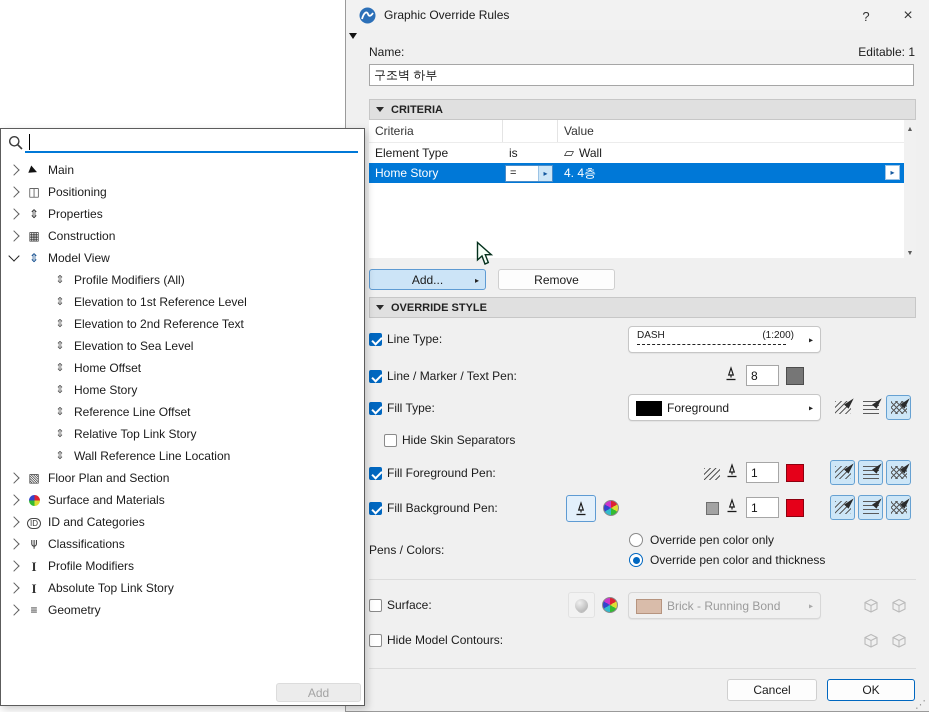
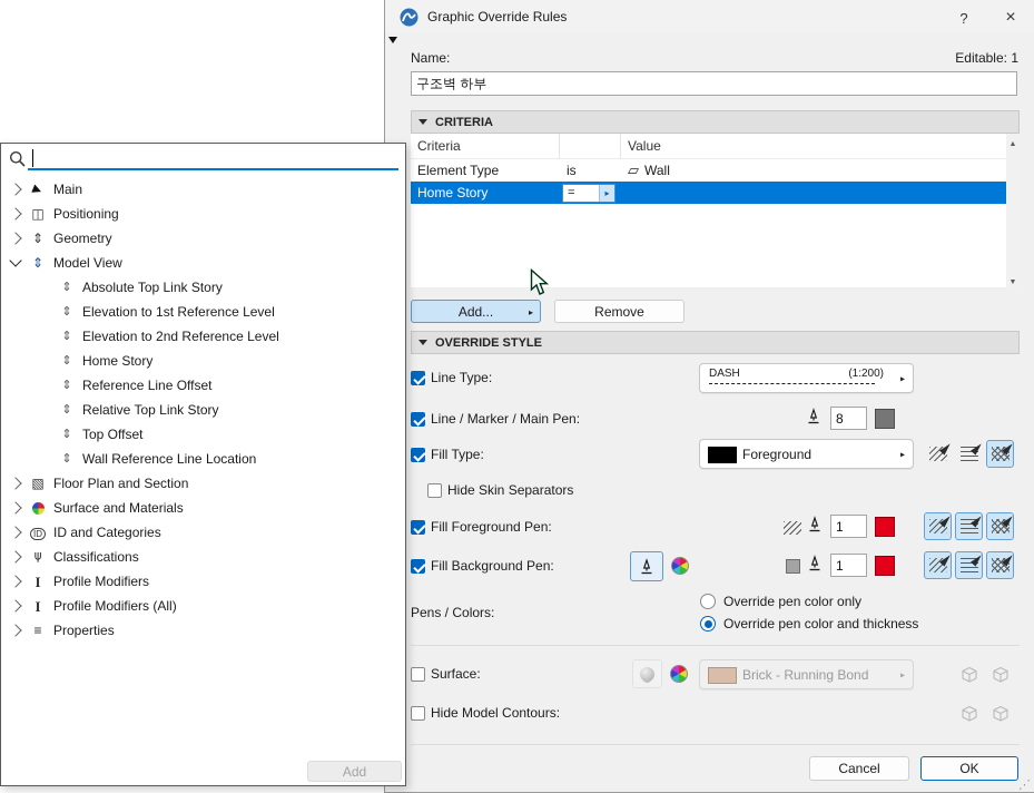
  Graphic Override Rules
  ?
  ×
  Name:
  Editable: 1
  구조벽 하부
  CRITERIA
  Criteria
  Value
  Element Type
  is
  ▱
  Wall
  Home Story
  =
- 4. 4층
  Add...
  ▸
  Remove
  OVERRIDE STYLE
  Line Type:
  DASH
  (1:200)
  ▸
- Line / Marker / Text Pen:
+ Line / Marker / Main Pen:
  8
  Fill Type:
  Foreground
  ▸
  Hide Skin Separators
  Fill Foreground Pen:
  1
  Fill Background Pen:
  1
  Pens / Colors:
  Override pen color only
  Override pen color and thickness
  Surface:
  Brick - Running Bond
  ▸
  Hide Model Contours:
  Cancel
  OK
  ⋰
  Main
  Positioning
- Properties
+ Geometry
- Construction
  Model View
- Profile Modifiers (All)
+ Absolute Top Link Story
  Elevation to 1st Reference Level
- Elevation to 2nd Reference Text
+ Elevation to 2nd Reference Level
- Elevation to Sea Level
- Home Offset
  Home Story
  Reference Line Offset
  Relative Top Link Story
+ Top Offset
  Wall Reference Line Location
  Floor Plan and Section
  Surface and Materials
  ID and Categories
  Classifications
  Profile Modifiers
- Absolute Top Link Story
+ Profile Modifiers (All)
- Geometry
+ Properties
  Add
